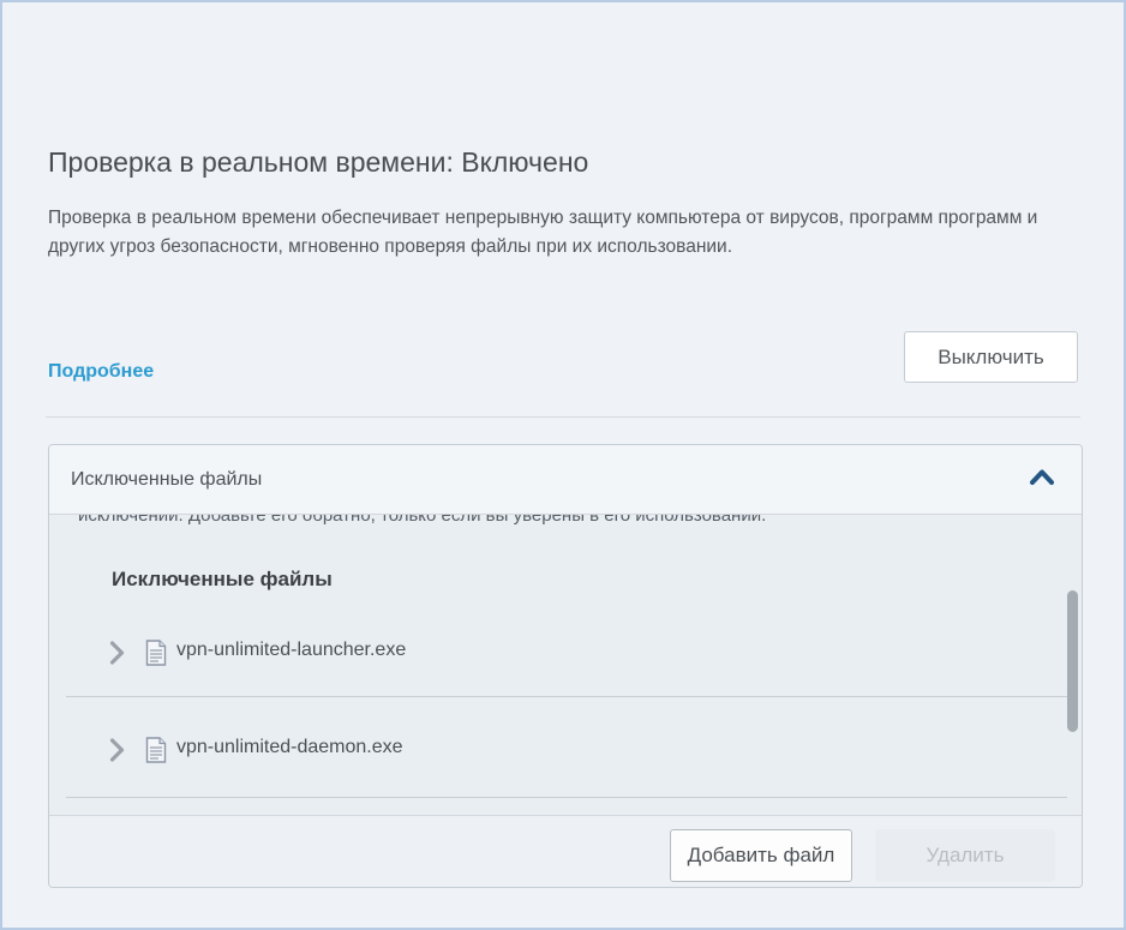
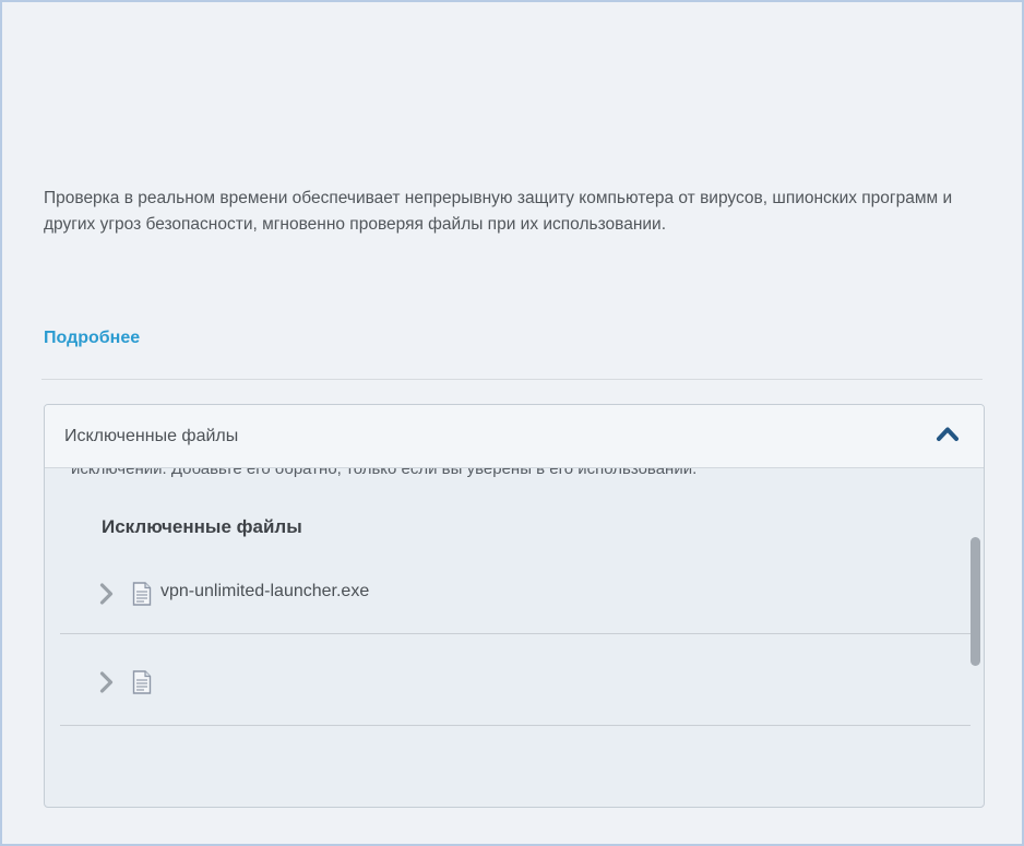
- Проверка в реальном времени: Включено
- Проверка в реальном времени обеспечивает непрерывную защиту компьютера от вирусов, программ программ и других угроз безопасности, мгновенно проверяя файлы при их использовании.
+ Проверка в реальном времени обеспечивает непрерывную защиту компьютера от вирусов, шпионских программ и других угроз безопасности, мгновенно проверяя файлы при их использовании.
  Подробнее
- Выключить
  Исключенные файлы
  исключений. Добавьте его обратно, только если вы уверены в его использовании.
  Исключенные файлы
  vpn-unlimited-launcher.exe
- vpn-unlimited-daemon.exe
- Добавить файл
- Удалить
